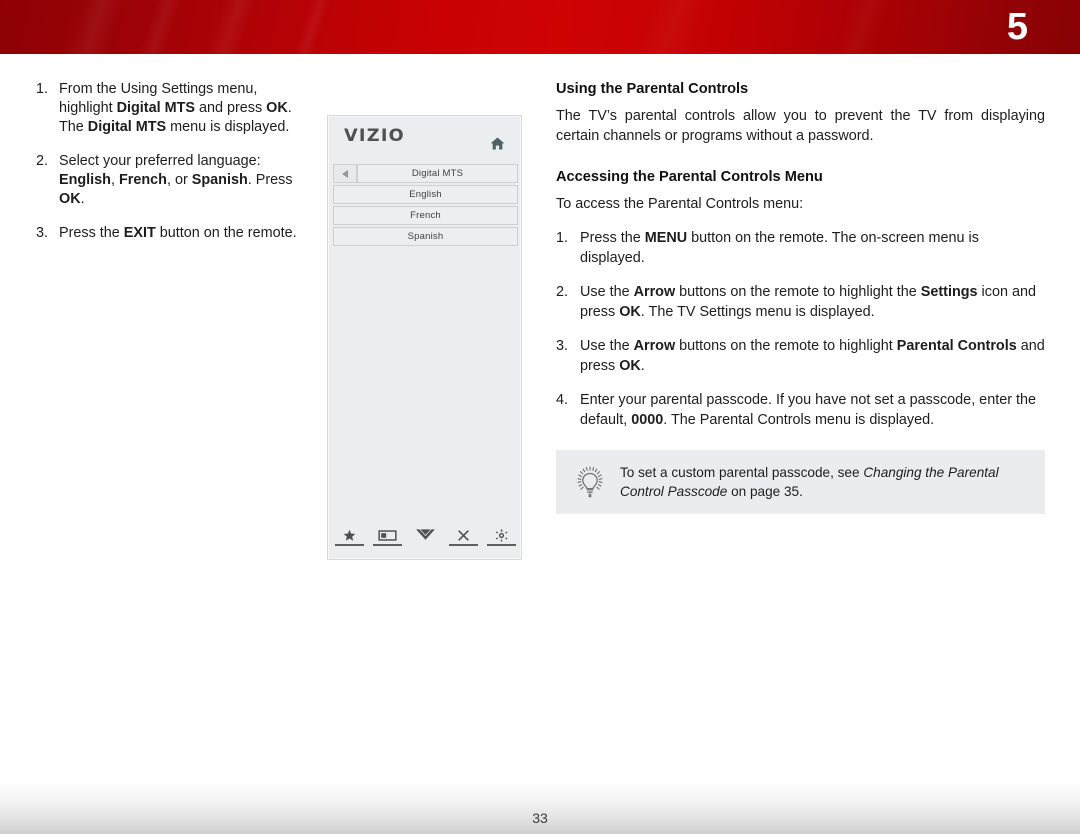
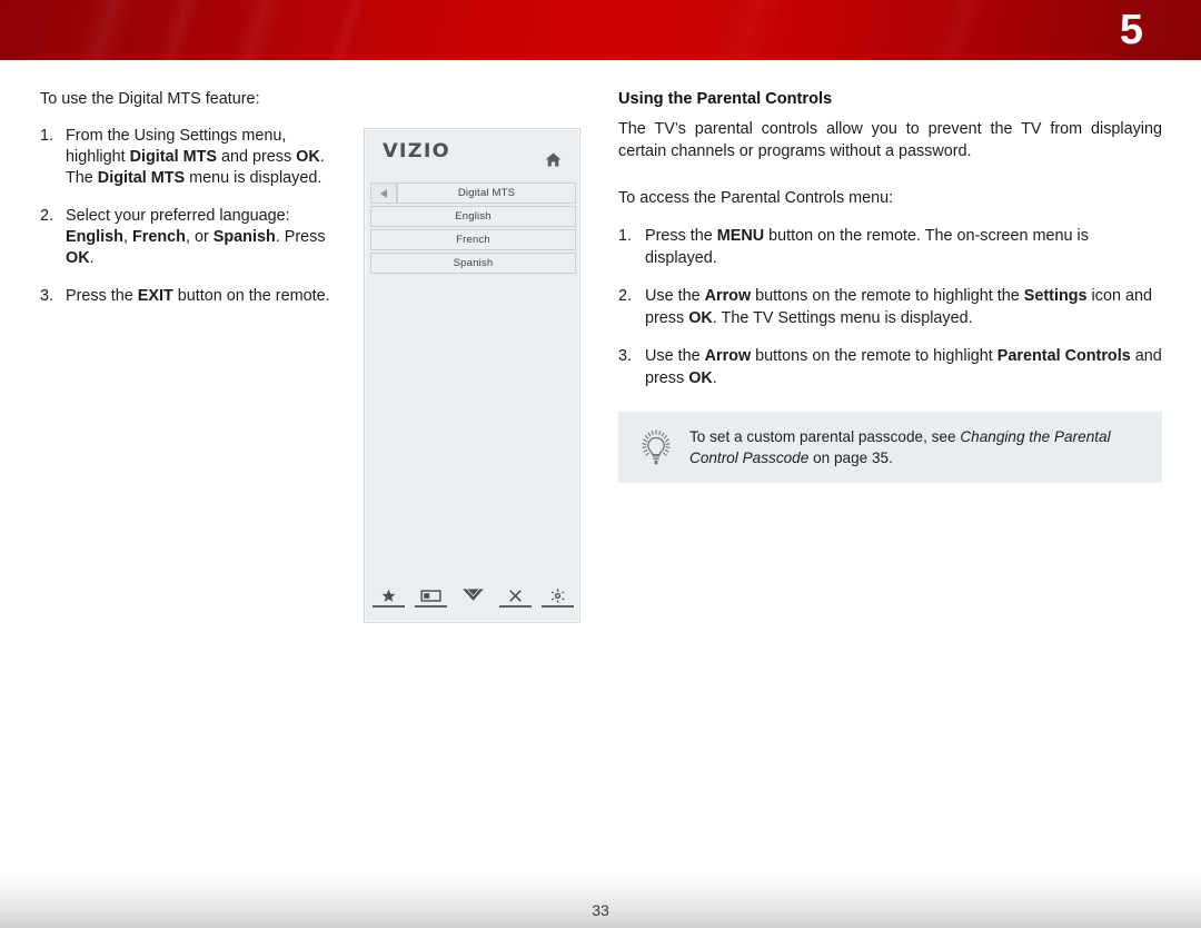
  5
+ To use the Digital MTS feature:
  1.
  From the Using Settings menu, highlight Digital MTS and press OK. The Digital MTS menu is displayed.
  2.
  Select your preferred language: English, French, or Spanish. Press OK.
  3.
  Press the EXIT button on the remote.
  VIZIO
  Digital MTS
  English
  French
  Spanish
  Using the Parental Controls
  The TV’s parental controls allow you to prevent the TV from displaying certain channels or programs without a password.
- Accessing the Parental Controls Menu
  To access the Parental Controls menu:
  1.
  Press the MENU button on the remote. The on-screen menu is displayed.
  2.
  Use the Arrow buttons on the remote to highlight the Settings icon and press OK. The TV Settings menu is displayed.
  3.
  Use the Arrow buttons on the remote to highlight Parental Controls and press OK.
- 4.
- Enter your parental passcode. If you have not set a passcode, enter the default, 0000. The Parental Controls menu is displayed.
  To set a custom parental passcode, see Changing the Parental Control Passcode on page 35.
  33
